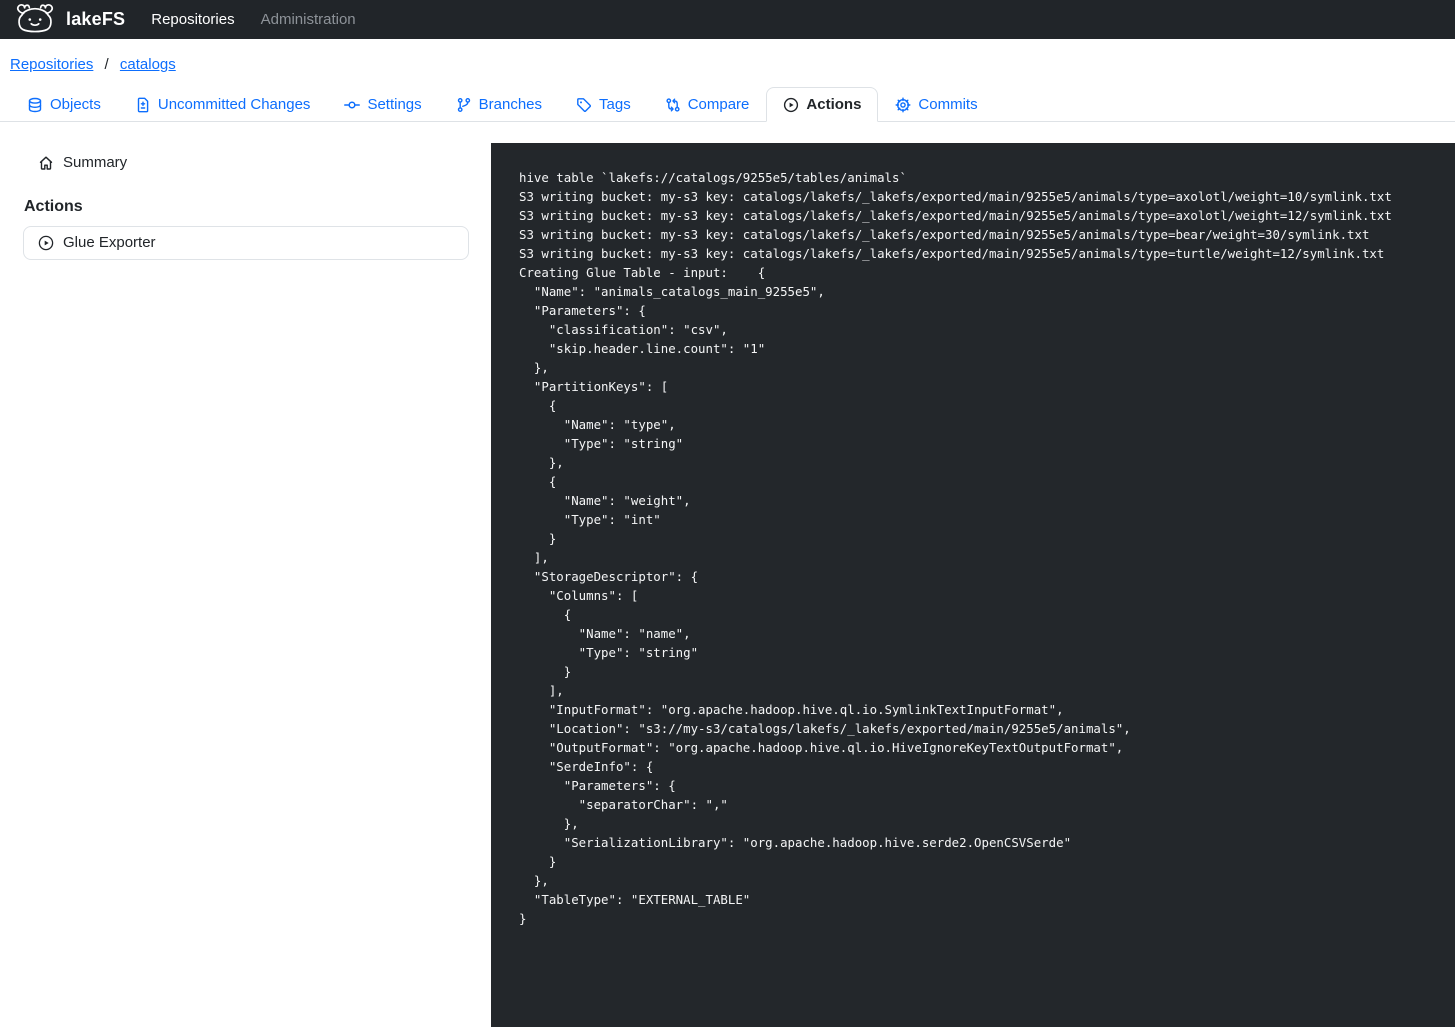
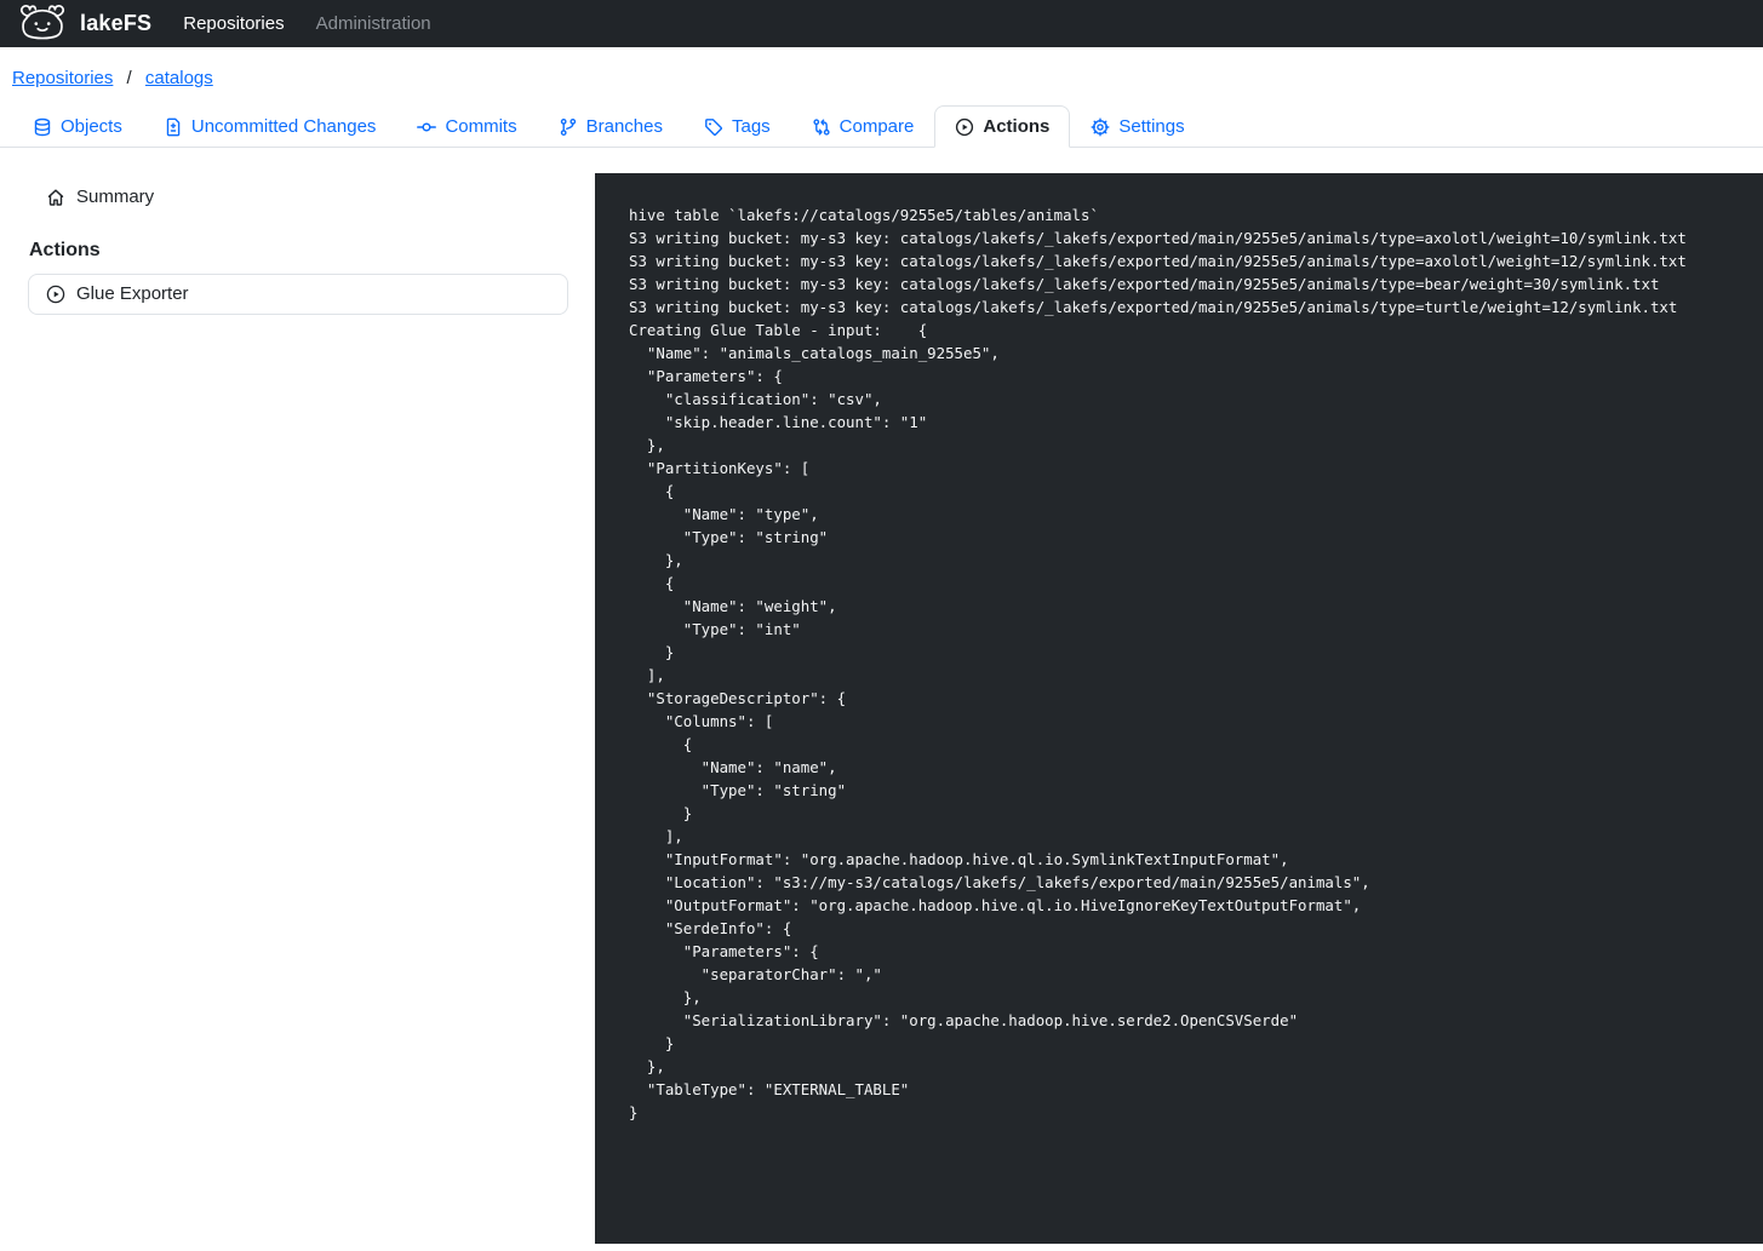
  lakeFS
  Repositories
  Administration
  Repositories / catalogs
  Objects
  Uncommitted Changes
- Settings
+ Commits
  Branches
  Tags
  Compare
  Actions
- Commits
+ Settings
  Summary
  Actions
  Glue Exporter
  hive table `lakefs://catalogs/9255e5/tables/animals`
  S3 writing bucket: my-s3 key: catalogs/lakefs/_lakefs/exported/main/9255e5/animals/type=axolotl/weight=10/symlink.txt
  S3 writing bucket: my-s3 key: catalogs/lakefs/_lakefs/exported/main/9255e5/animals/type=axolotl/weight=12/symlink.txt
  S3 writing bucket: my-s3 key: catalogs/lakefs/_lakefs/exported/main/9255e5/animals/type=bear/weight=30/symlink.txt
  S3 writing bucket: my-s3 key: catalogs/lakefs/_lakefs/exported/main/9255e5/animals/type=turtle/weight=12/symlink.txt
  Creating Glue Table - input: {
  "Name": "animals_catalogs_main_9255e5",
  "Parameters": {
  "classification": "csv",
  "skip.header.line.count": "1"
  },
  "PartitionKeys": [
  {
  "Name": "type",
  "Type": "string"
  },
  {
  "Name": "weight",
  "Type": "int"
  }
  ],
  "StorageDescriptor": {
  "Columns": [
  {
  "Name": "name",
  "Type": "string"
  }
  ],
  "InputFormat": "org.apache.hadoop.hive.ql.io.SymlinkTextInputFormat",
  "Location": "s3://my-s3/catalogs/lakefs/_lakefs/exported/main/9255e5/animals",
  "OutputFormat": "org.apache.hadoop.hive.ql.io.HiveIgnoreKeyTextOutputFormat",
  "SerdeInfo": {
  "Parameters": {
  "separatorChar": ","
  },
  "SerializationLibrary": "org.apache.hadoop.hive.serde2.OpenCSVSerde"
  }
  },
  "TableType": "EXTERNAL_TABLE"
  }
